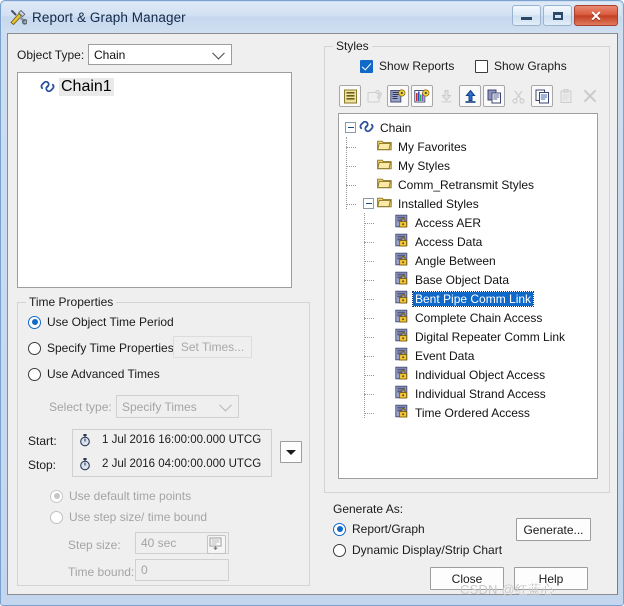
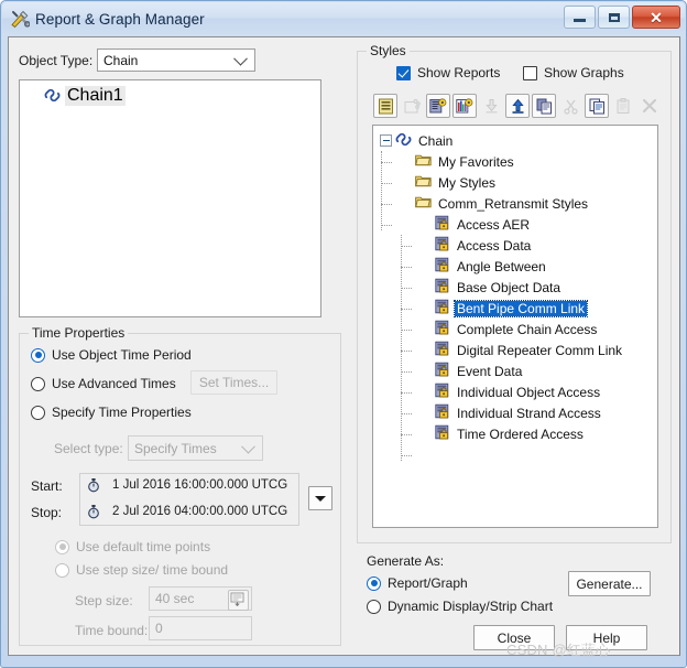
  Report & Graph Manager
  ✕
  Object Type:
  Chain
  Chain1
  Time Properties
  Use Object Time Period
- Specify Time Properties
+ Use Advanced Times
  Set Times...
- Use Advanced Times
+ Specify Time Properties
  Select type:
  Specify Times
  Start:
  1 Jul 2016 16:00:00.000 UTCG
  Stop:
  2 Jul 2016 04:00:00.000 UTCG
  Use default time points
  Use step size/ time bound
  Step size:
  40 sec
  Time bound:
  0
  Styles
  Show Reports
  Show Graphs
  Chain
  My Favorites
  My Styles
  Comm_Retransmit Styles
- Installed Styles
  Access AER
  Access Data
  Angle Between
  Base Object Data
  Bent Pipe Comm Link
  Complete Chain Access
  Digital Repeater Comm Link
  Event Data
  Individual Object Access
  Individual Strand Access
  Time Ordered Access
  Generate As:
  Report/Graph
  Dynamic Display/Strip Chart
  Generate...
  Close
  Help
  CSDN @红蓝心
